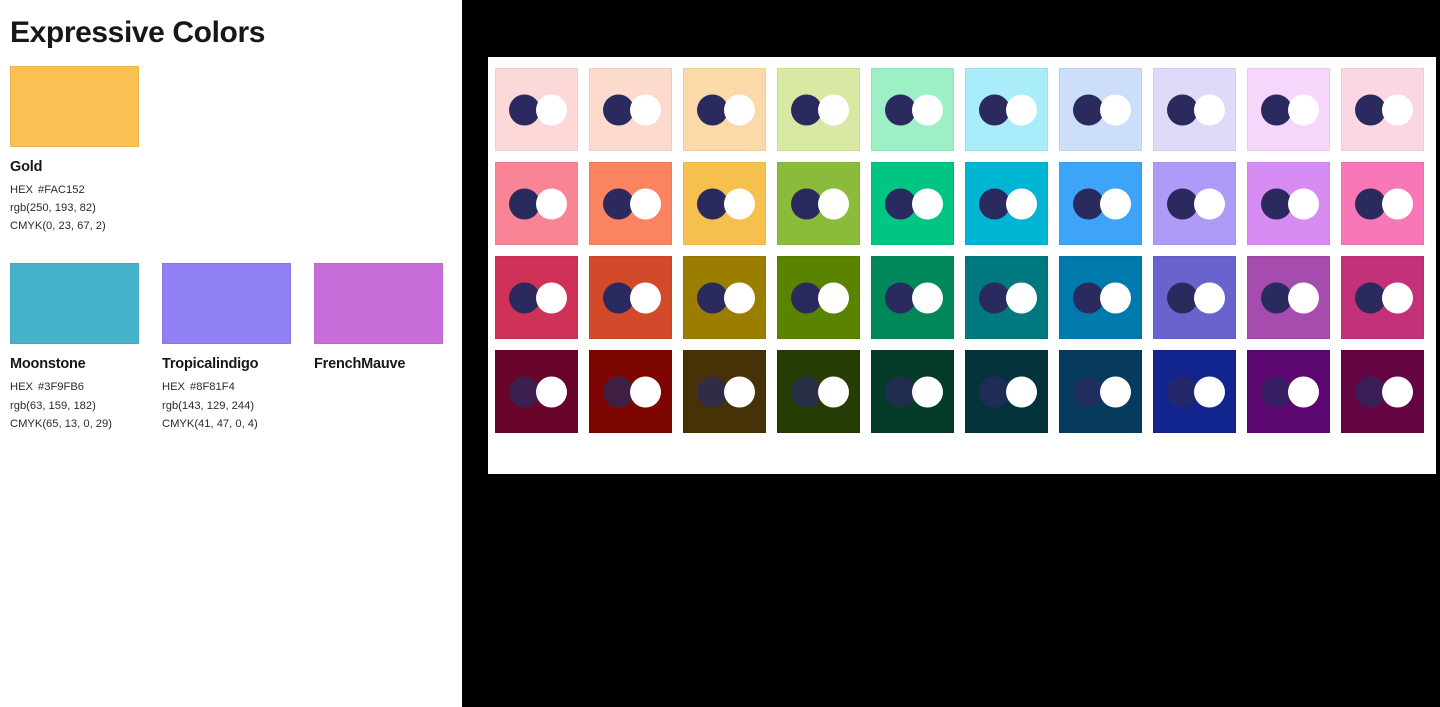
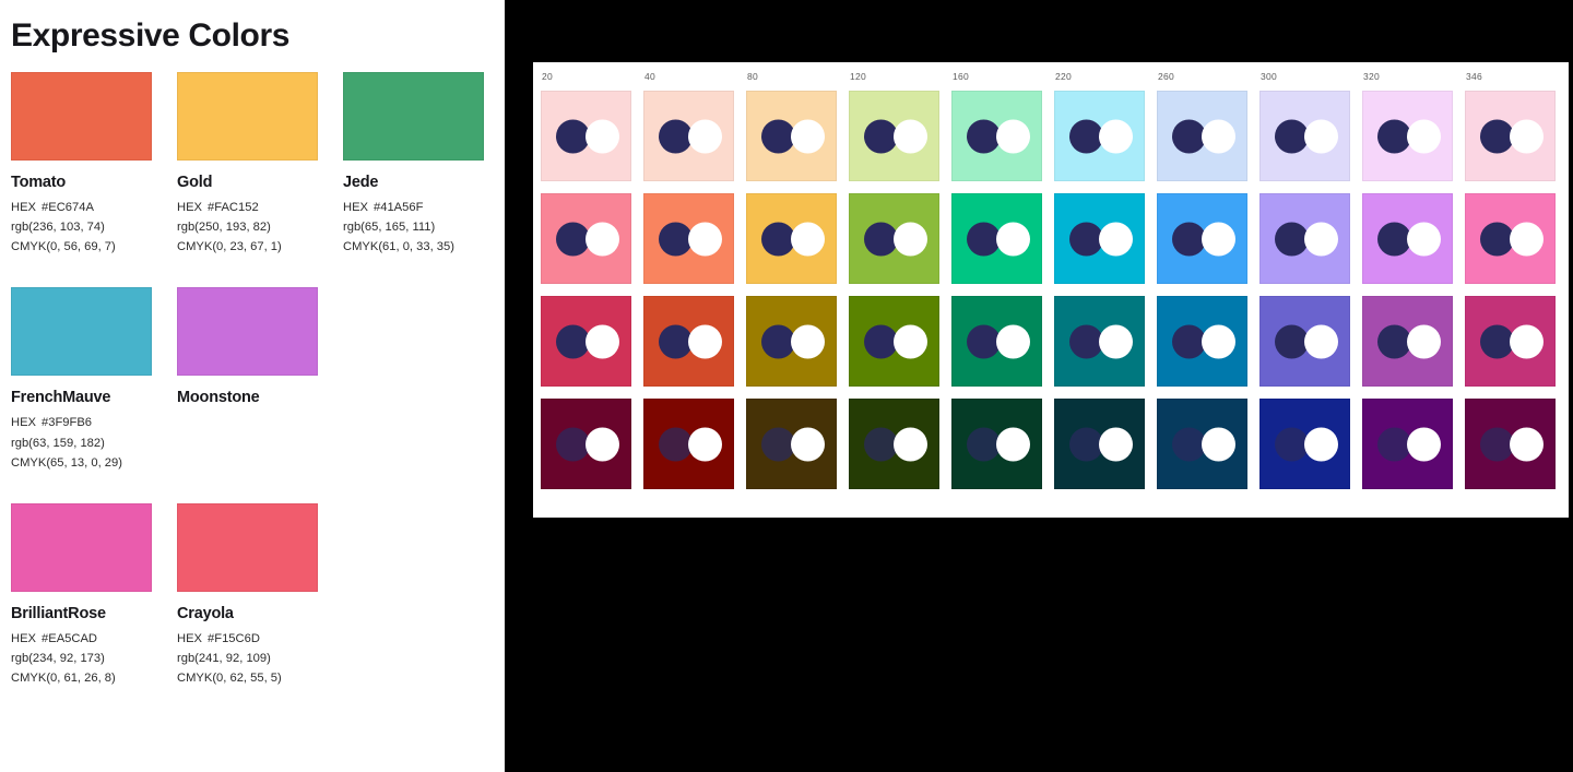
  Expressive Colors
+ Tomato
+ HEX #EC674A
+ rgb(236, 103, 74)
+ CMYK(0, 56, 69, 7)
  Gold
  HEX #FAC152
  rgb(250, 193, 82)
- CMYK(0, 23, 67, 2)
+ CMYK(0, 23, 67, 1)
+ Jede
+ HEX #41A56F
+ rgb(65, 165, 111)
+ CMYK(61, 0, 33, 35)
- Moonstone
+ FrenchMauve
  HEX #3F9FB6
  rgb(63, 159, 182)
  CMYK(65, 13, 0, 29)
- Tropicalindigo
- HEX #8F81F4
- rgb(143, 129, 244)
- CMYK(41, 47, 0, 4)
- FrenchMauve
+ Moonstone
+ BrilliantRose
+ HEX #EA5CAD
+ rgb(234, 92, 173)
+ CMYK(0, 61, 26, 8)
+ Crayola
+ HEX #F15C6D
+ rgb(241, 92, 109)
+ CMYK(0, 62, 55, 5)
+ 20
+ 40
+ 80
+ 120
+ 160
+ 220
+ 260
+ 300
+ 320
+ 346
